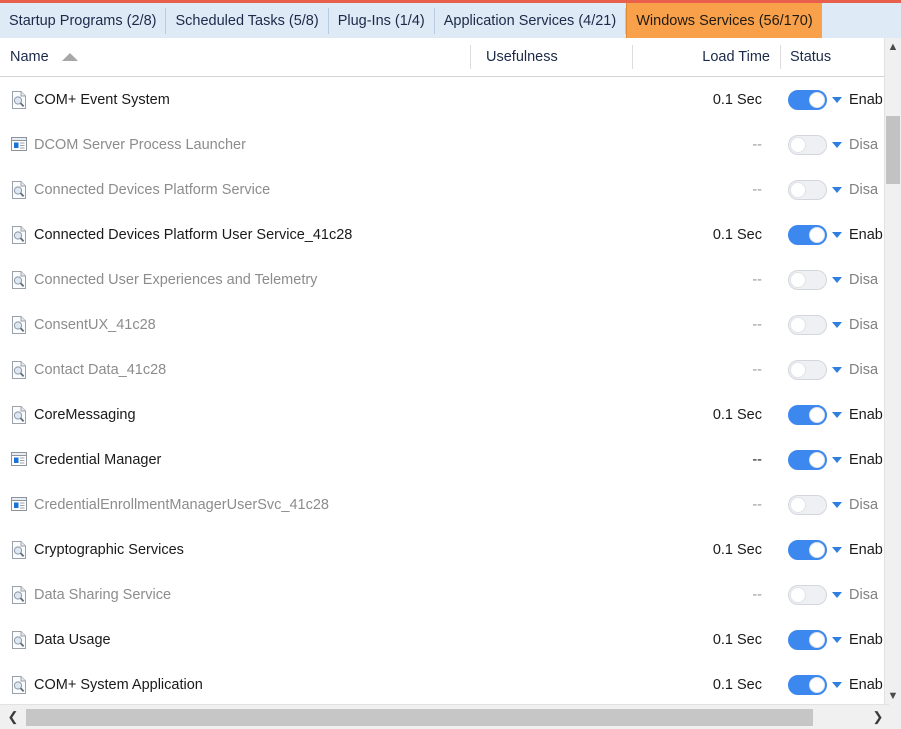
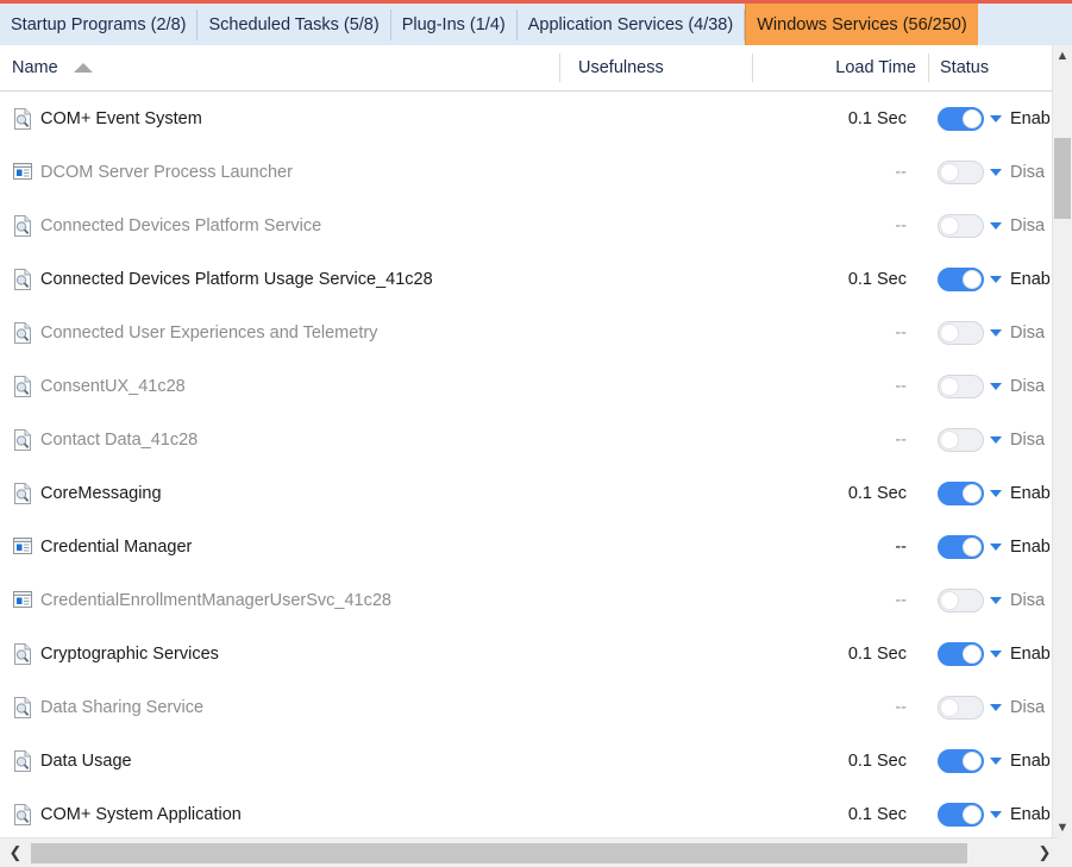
  Startup Programs (2/8)
  Scheduled Tasks (5/8)
  Plug-Ins (1/4)
- Application Services (4/21)
+ Application Services (4/38)
- Windows Services (56/170)
+ Windows Services (56/250)
  Name
  Usefulness
  Load Time
  Status
  COM+ Event System
  0.1 Sec
  Enab
  DCOM Server Process Launcher
  --
  Disa
  Connected Devices Platform Service
  --
  Disa
- Connected Devices Platform User Service_41c28
+ Connected Devices Platform Usage Service_41c28
  0.1 Sec
  Enab
  Connected User Experiences and Telemetry
  --
  Disa
  ConsentUX_41c28
  --
  Disa
  Contact Data_41c28
  --
  Disa
  CoreMessaging
  0.1 Sec
  Enab
  Credential Manager
  --
  Enab
  CredentialEnrollmentManagerUserSvc_41c28
  --
  Disa
  Cryptographic Services
  0.1 Sec
  Enab
  Data Sharing Service
  --
  Disa
  Data Usage
  0.1 Sec
  Enab
  COM+ System Application
  0.1 Sec
  Enab
  ▲
  ▼
  ❮
  ❯
